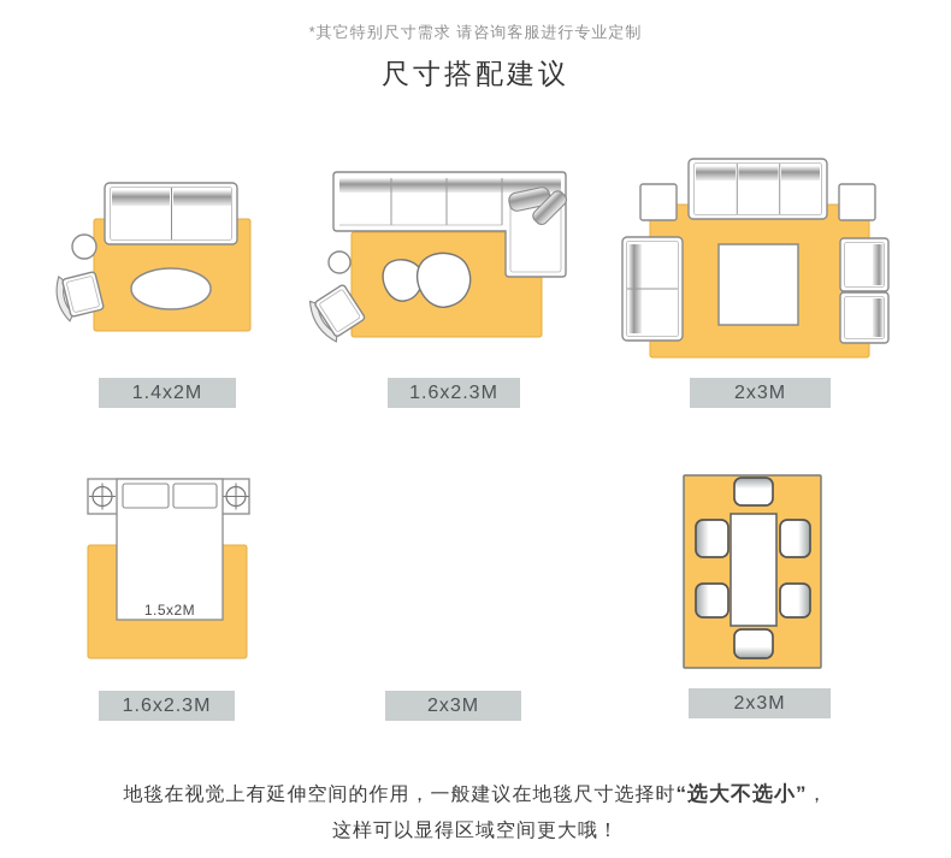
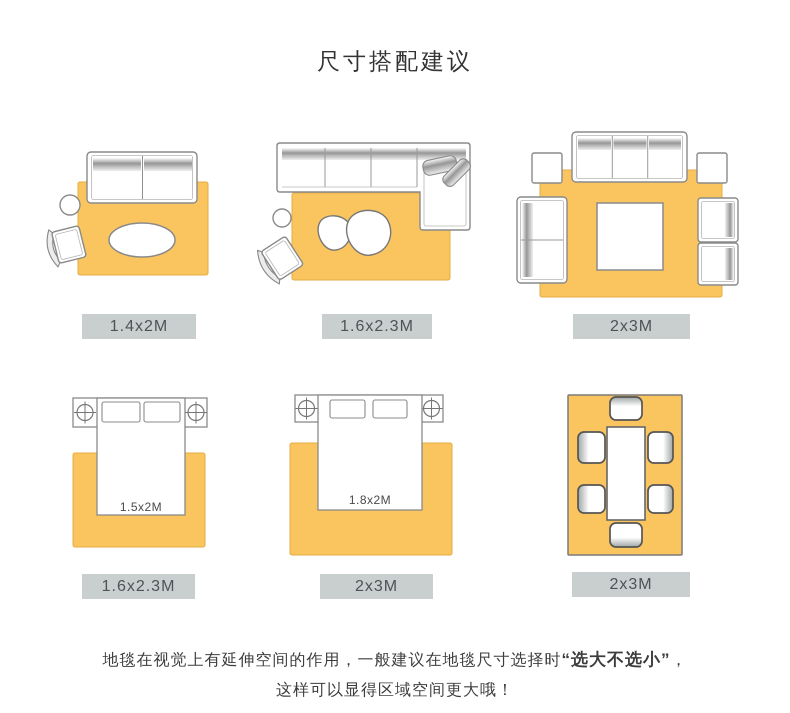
- *其它特别尺寸需求 请咨询客服进行专业定制
  尺寸搭配建议
  1.5x2M
+ 1.8x2M
  1.4x2M
  1.6x2.3M
  2x3M
  1.6x2.3M
  2x3M
  2x3M
  地毯在视觉上有延伸空间的作用，一般建议在地毯尺寸选择时“选大不选小”，
  这样可以显得区域空间更大哦！
